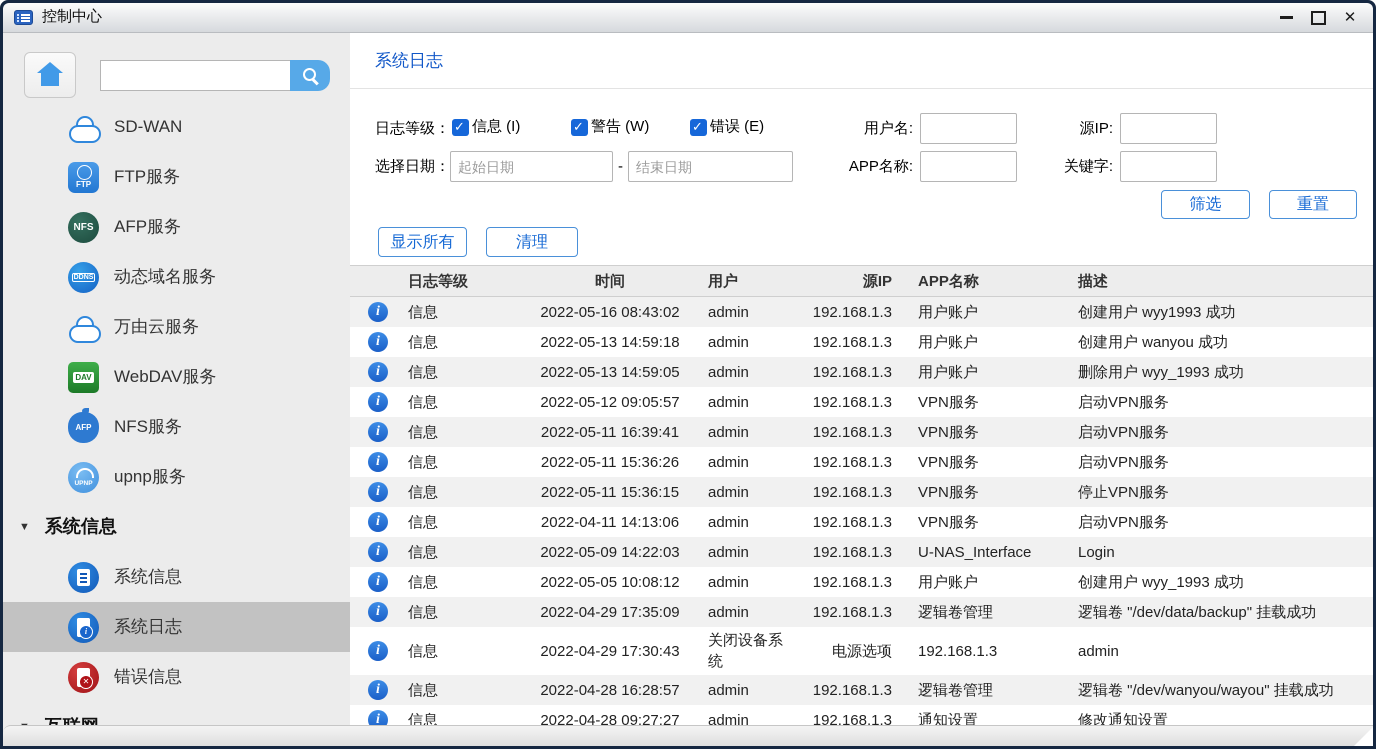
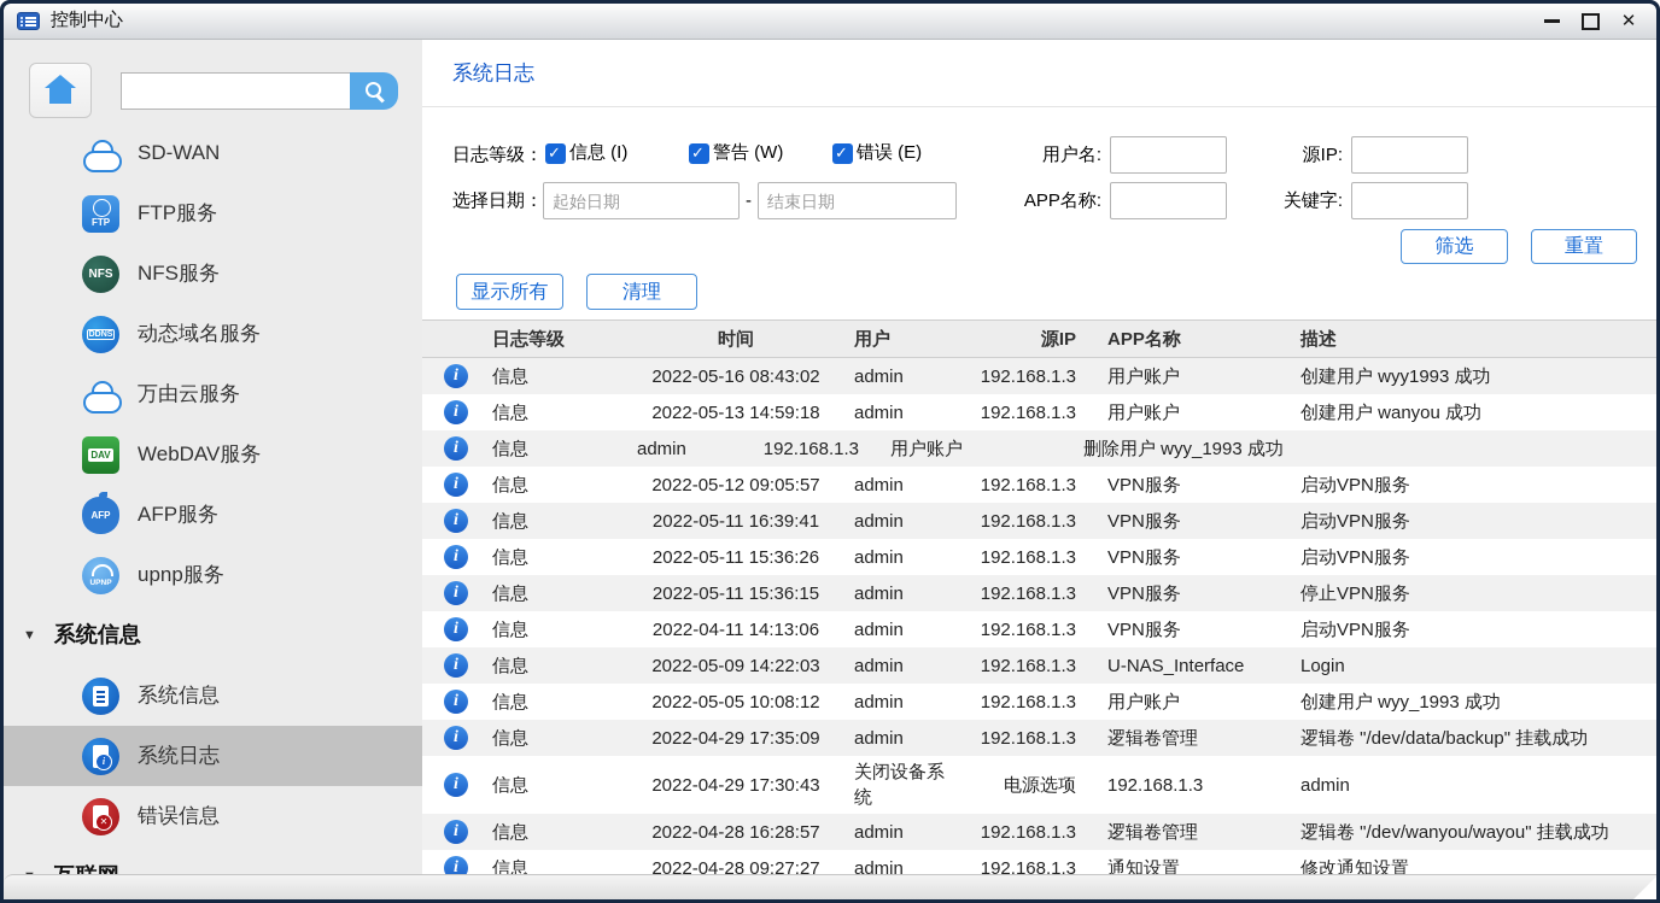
  控制中心
  SD-WAN
  FTP
  FTP服务
  NFS
- AFP服务
+ NFS服务
  动态域名服务
  万由云服务
  DAV
  WebDAV服务
  AFP
- NFS服务
+ AFP服务
  upnp服务
  系统信息
  系统信息
  系统日志
  错误信息
  系统日志
  日志等级：
  信息 (I)
  警告 (W)
  错误 (E)
  用户名:
  源IP:
  选择日期：
  起始日期
  -
  结束日期
  APP名称:
  关键字:
  筛选
  重置
  显示所有
  清理
  日志等级
  时间
  用户
  源IP
  APP名称
  描述
  信息
  2022-05-16 08:43:02
  admin
  192.168.1.3
  用户账户
  创建用户 wyy1993 成功
  信息
  2022-05-13 14:59:18
  admin
  192.168.1.3
  用户账户
  创建用户 wanyou 成功
  信息
- 2022-05-13 14:59:05
  admin
  192.168.1.3
  用户账户
  删除用户 wyy_1993 成功
  信息
  2022-05-12 09:05:57
  admin
  192.168.1.3
  VPN服务
  启动VPN服务
  信息
  2022-05-11 16:39:41
  admin
  192.168.1.3
  VPN服务
  启动VPN服务
  信息
  2022-05-11 15:36:26
  admin
  192.168.1.3
  VPN服务
  启动VPN服务
  信息
  2022-05-11 15:36:15
  admin
  192.168.1.3
  VPN服务
  停止VPN服务
  信息
  2022-04-11 14:13:06
  admin
  192.168.1.3
  VPN服务
  启动VPN服务
  信息
  2022-05-09 14:22:03
  admin
  192.168.1.3
  U-NAS_Interface
  Login
  信息
  2022-05-05 10:08:12
  admin
  192.168.1.3
  用户账户
  创建用户 wyy_1993 成功
  信息
  2022-04-29 17:35:09
  admin
  192.168.1.3
  逻辑卷管理
  逻辑卷 "/dev/data/backup" 挂载成功
  信息
  2022-04-29 17:30:43
  关闭设备系统
  电源选项
  192.168.1.3
  admin
  信息
  2022-04-28 16:28:57
  admin
  192.168.1.3
  逻辑卷管理
  逻辑卷 "/dev/wanyou/wayou" 挂载成功
  信息
  2022-04-28 09:27:27
  admin
  192.168.1.3
  通知设置
  修改通知设置
